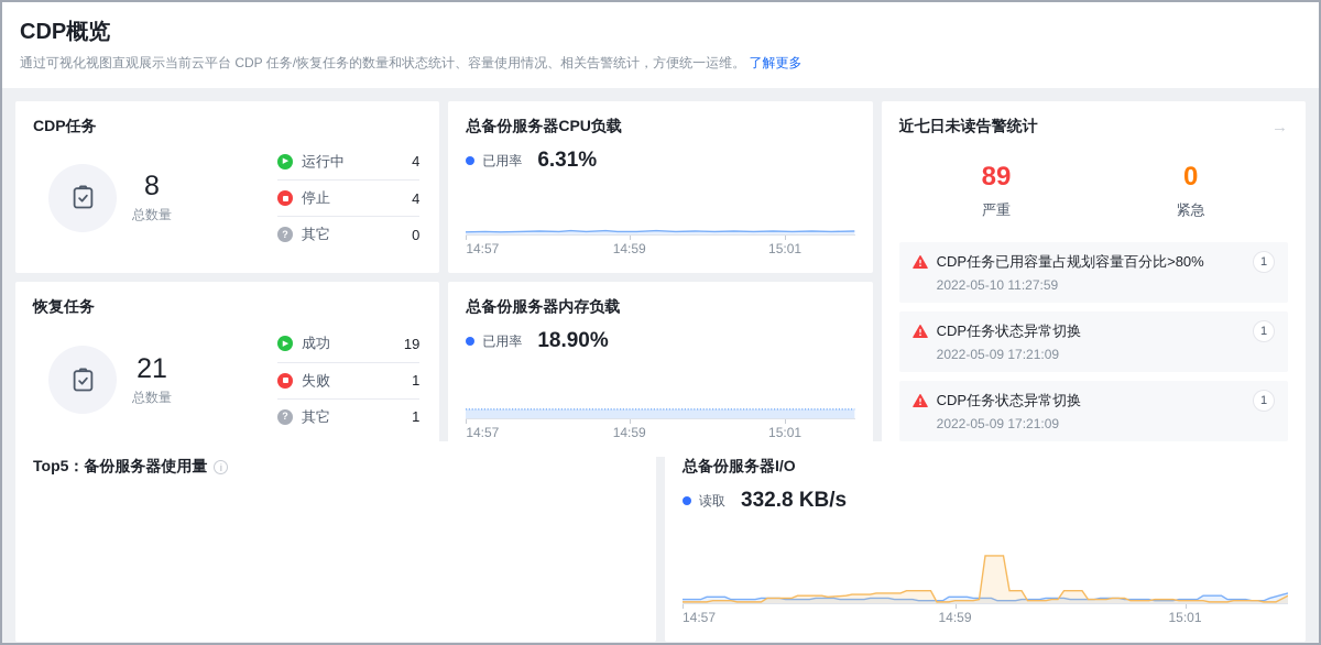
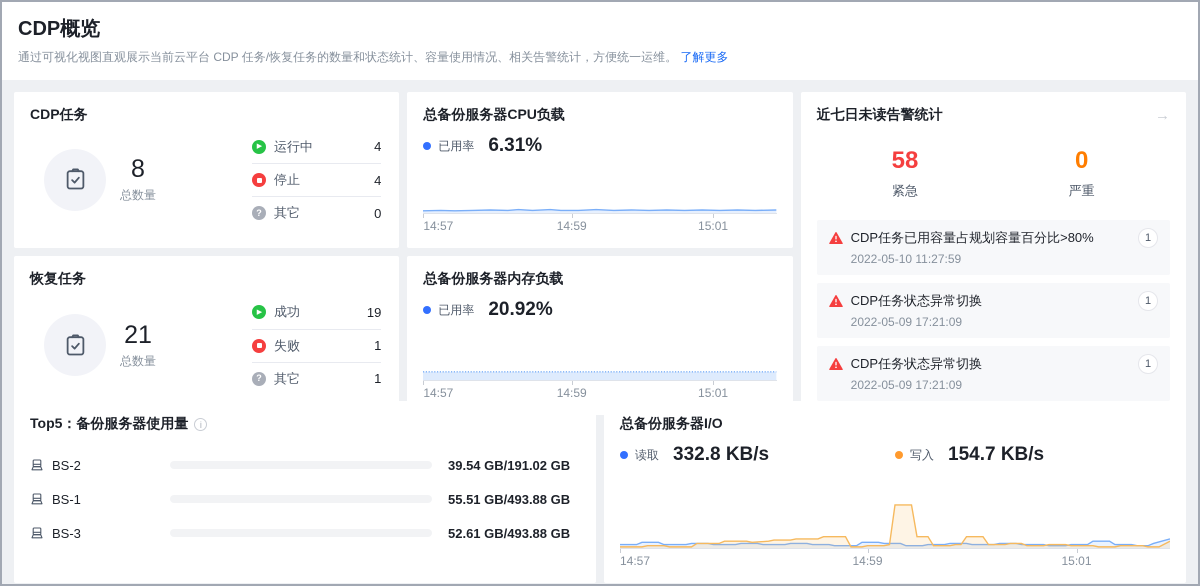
  CDP概览
  通过可视化视图直观展示当前云平台 CDP 任务/恢复任务的数量和状态统计、容量使用情况、相关告警统计，方便统一运维。 了解更多
  CDP任务
  8
  总数量
  运行中
  4
  停止
  4
  ?
  其它
  0
  恢复任务
  21
  总数量
  成功
  19
  失败
  1
  ?
  其它
  1
  总备份服务器CPU负载
  已用率
  6.31%
  14:57
  14:59
  15:01
  总备份服务器内存负载
  已用率
- 18.90%
+ 20.92%
  14:57
  14:59
  15:01
  近七日未读告警统计
  →
- 89
+ 58
- 严重
+ 紧急
  0
- 紧急
+ 严重
  CDP任务已用容量占规划容量百分比>80%
  1
  2022-05-10 11:27:59
  CDP任务状态异常切换
  1
  2022-05-09 17:21:09
  CDP任务状态异常切换
  1
  2022-05-09 17:21:09
  Top5：备份服务器使用量
  i
+ BS-2
+ 39.54 GB/191.02 GB
+ BS-1
+ 55.51 GB/493.88 GB
+ BS-3
+ 52.61 GB/493.88 GB
  总备份服务器I/O
  读取
  332.8 KB/s
+ 写入
+ 154.7 KB/s
  14:57
  14:59
  15:01
